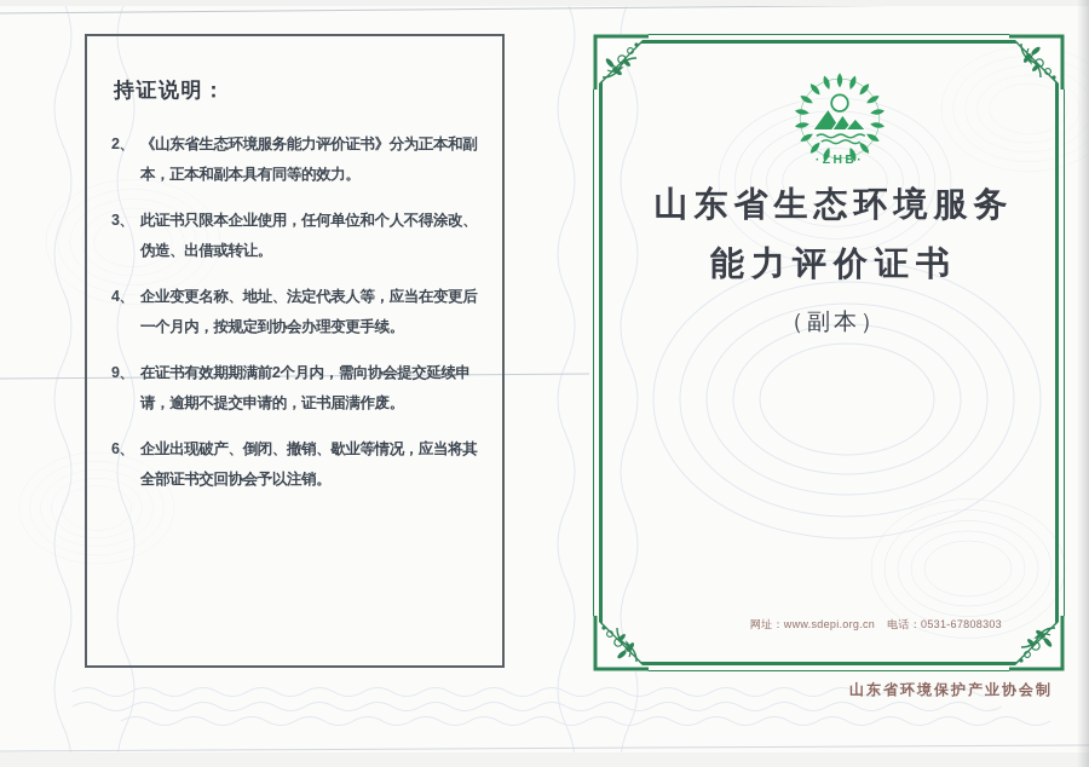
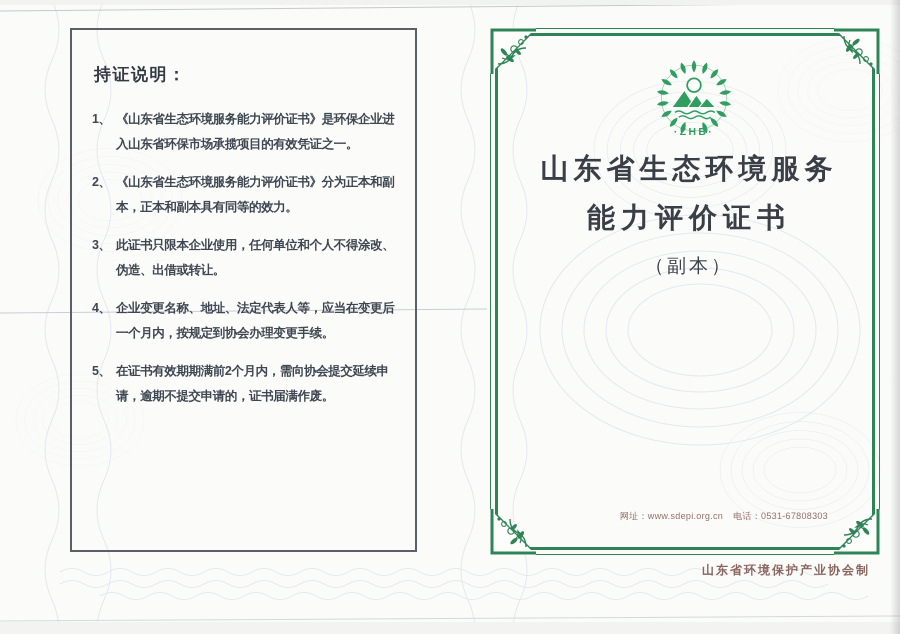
  持证说明：
+ 1、
+ 《山东省生态环境服务能力评价证书》是环保企业进入山东省环保市场承揽项目的有效凭证之一。
  2、
  《山东省生态环境服务能力评价证书》分为正本和副本，正本和副本具有同等的效力。
  3、
  此证书只限本企业使用，任何单位和个人不得涂改、伪造、出借或转让。
  4、
  企业变更名称、地址、法定代表人等，应当在变更后一个月内，按规定到协会办理变更手续。
- 9、
+ 5、
  在证书有效期期满前2个月内，需向协会提交延续申请，逾期不提交申请的，证书届满作废。
- 6、
- 企业出现破产、倒闭、撤销、歇业等情况，应当将其全部证书交回协会予以注销。
  ·ZHB·
  山东省生态环境服务
  能力评价证书
  （副本）
  网址：www.sdepi.org.cn 电话：0531-67808303
  山东省环境保护产业协会制
